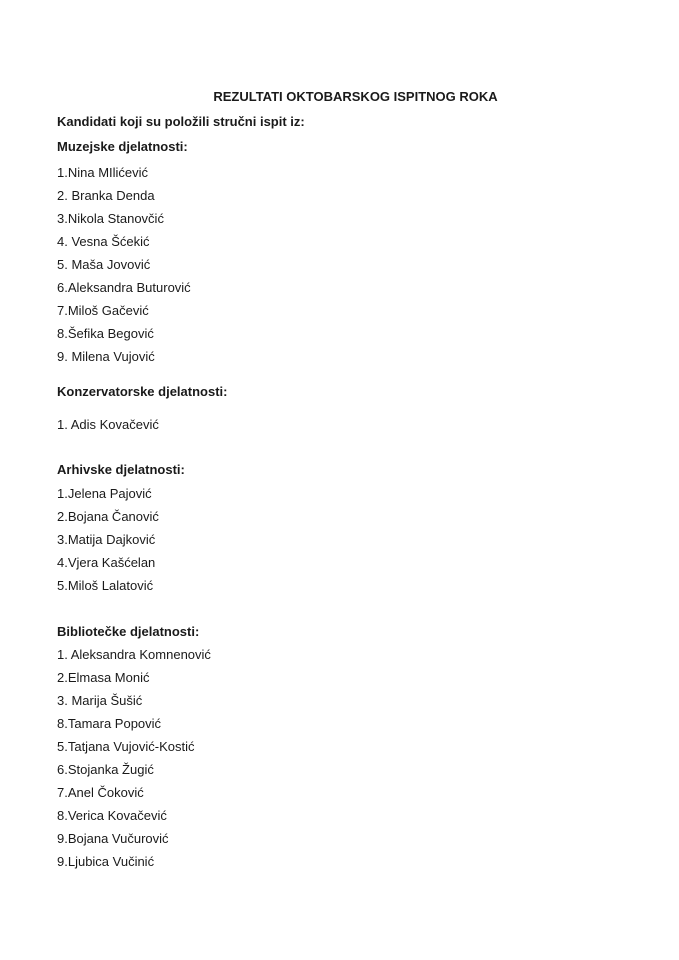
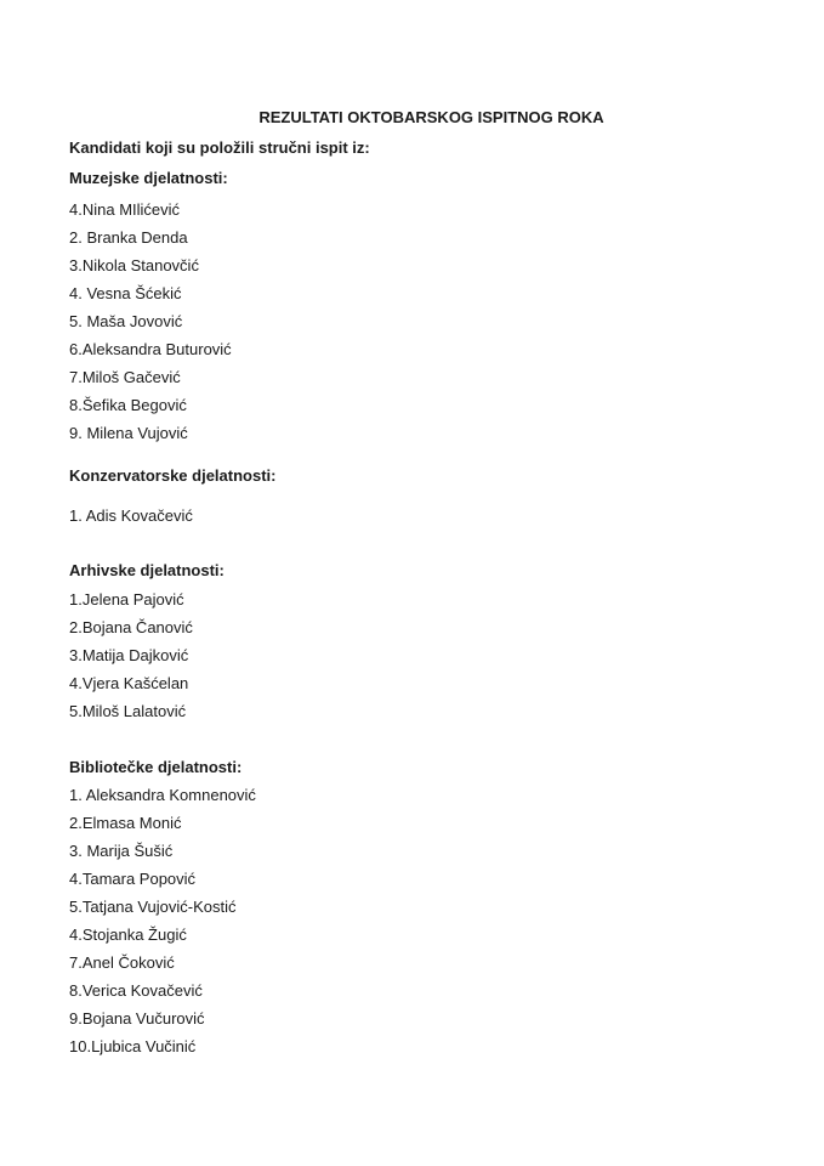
  REZULTATI OKTOBARSKOG ISPITNOG ROKA
  Kandidati koji su položili stručni ispit iz:
  Muzejske djelatnosti:
- 1.Nina MIlićević
+ 4.Nina MIlićević
  2. Branka Denda
  3.Nikola Stanovčić
  4. Vesna Šćekić
  5. Maša Jovović
  6.Aleksandra Buturović
  7.Miloš Gačević
  8.Šefika Begović
  9. Milena Vujović
  Konzervatorske djelatnosti:
  1. Adis Kovačević
  Arhivske djelatnosti:
  1.Jelena Pajović
  2.Bojana Čanović
  3.Matija Dajković
  4.Vjera Kašćelan
  5.Miloš Lalatović
  Bibliotečke djelatnosti:
  1. Aleksandra Komnenović
  2.Elmasa Monić
  3. Marija Šušić
- 8.Tamara Popović
+ 4.Tamara Popović
  5.Tatjana Vujović-Kostić
- 6.Stojanka Žugić
+ 4.Stojanka Žugić
  7.Anel Čoković
  8.Verica Kovačević
  9.Bojana Vučurović
- 9.Ljubica Vučinić
+ 10.Ljubica Vučinić
